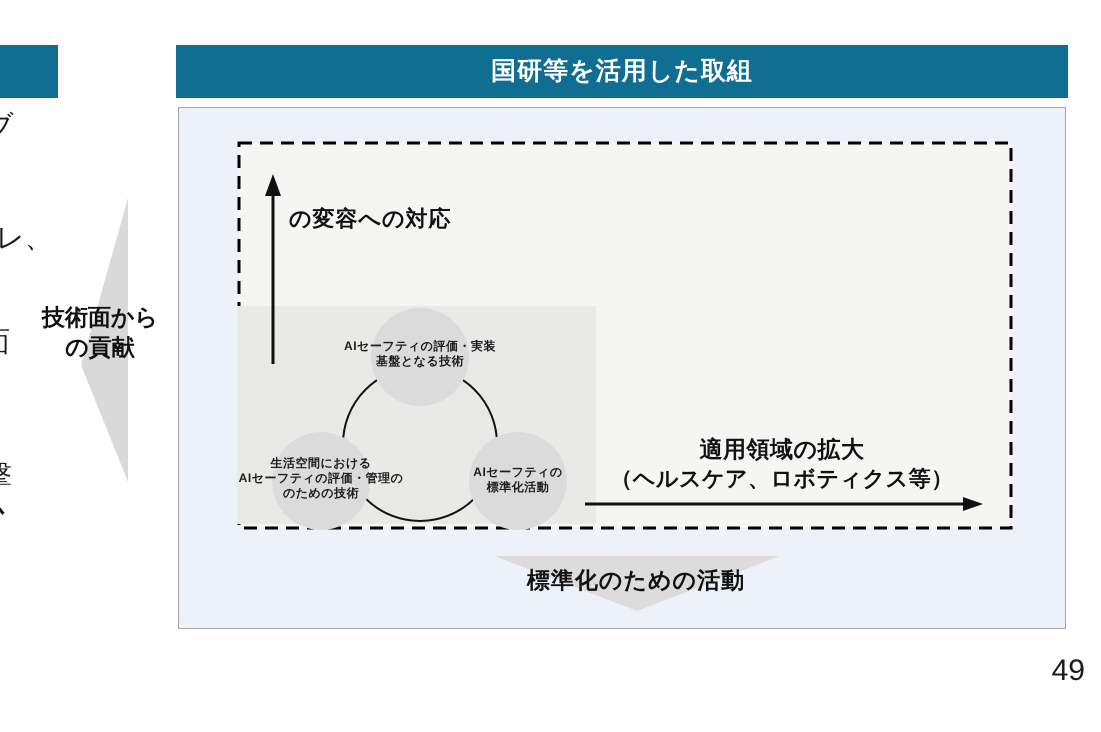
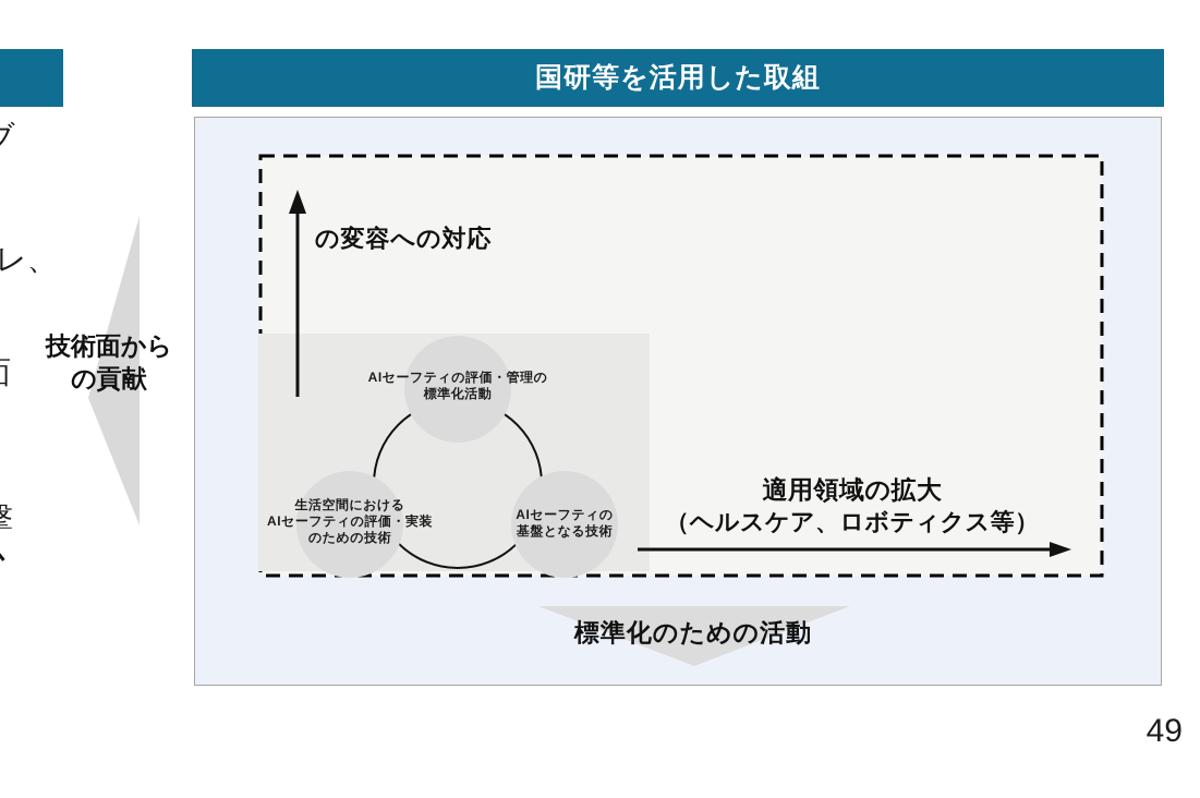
  国研等を活用した取組
  レ、
  技術面から
  の貢献
- AIセーフティの評価・実装
+ AIセーフティの評価・管理の
- 基盤となる技術
+ 標準化活動
  生活空間における
- AIセーフティの評価・管理の
+ AIセーフティの評価・実装
  のための技術
  AIセーフティの
- 標準化活動
+ 基盤となる技術
  の変容への対応
  適用領域の拡大
  （ヘルスケア、ロボティクス等）
  標準化のための活動
  49
